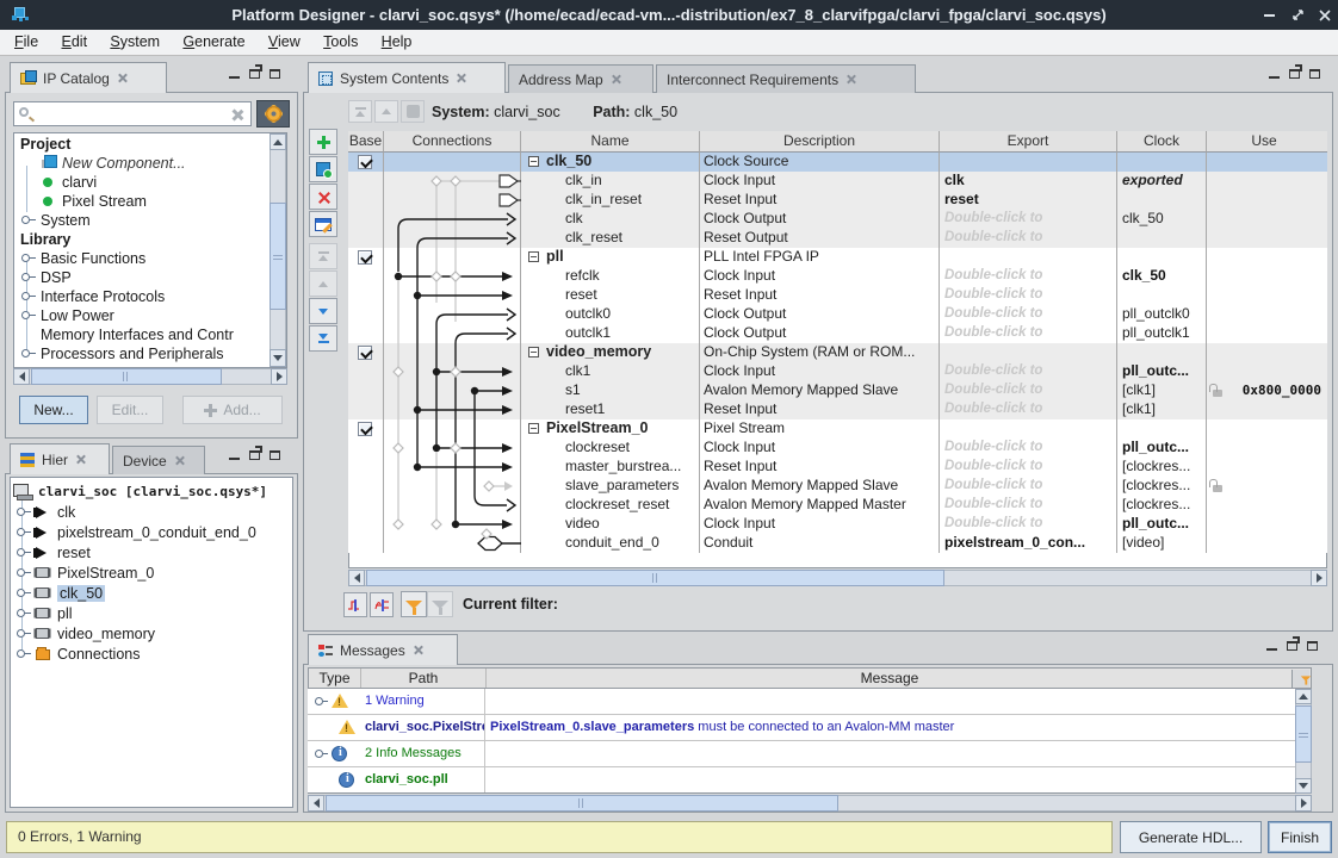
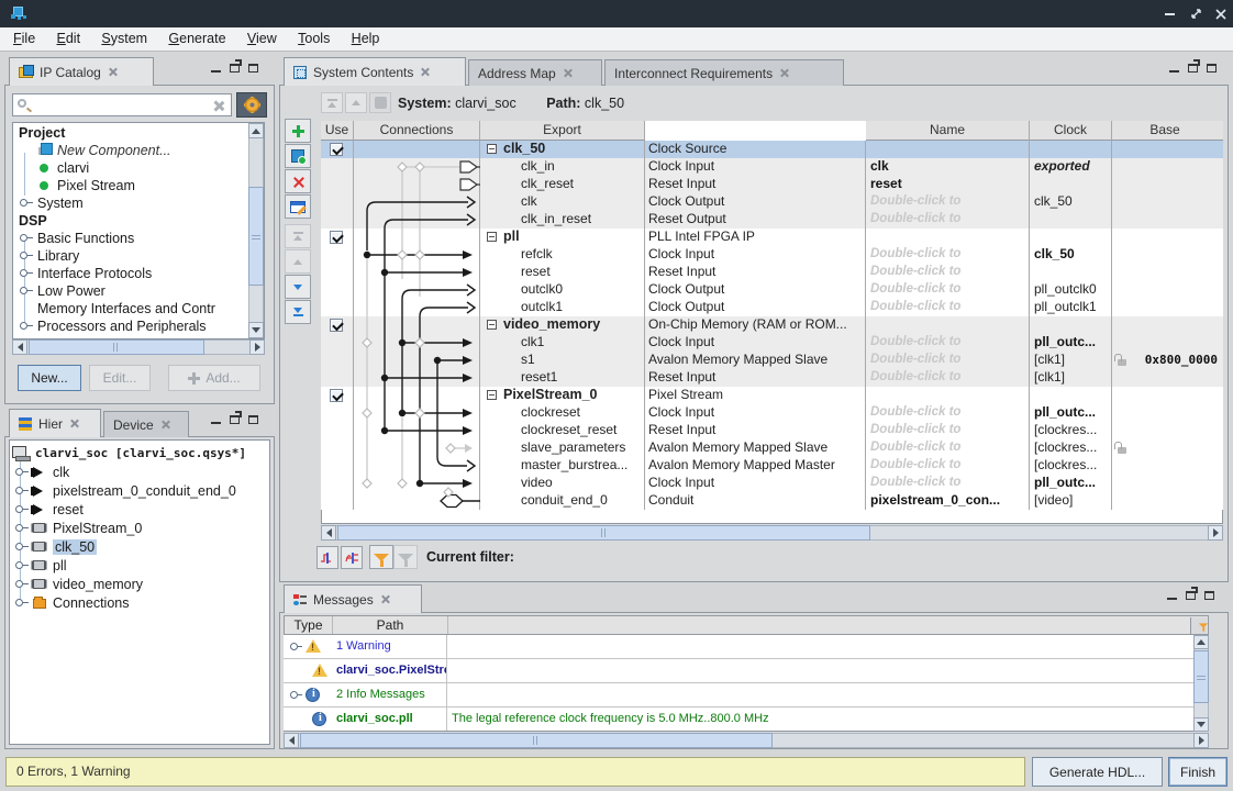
- Platform Designer - clarvi_soc.qsys* (/home/ecad/ecad-vm...-distribution/ex7_8_clarvifpga/clarvi_fpga/clarvi_soc.qsys)
  File Edit System Generate View Tools Help
  IP Catalog
  Project
  New Component...
  clarvi
  Pixel Stream
  System
- Library
+ DSP
  Basic Functions
- DSP
+ Library
  Interface Protocols
  Low Power
  Memory Interfaces and Contr
  Processors and Peripherals
  New...
  Edit...
  Add...
  Hier
  Device
  clarvi_soc [clarvi_soc.qsys*]
  clk
  pixelstream_0_conduit_end_0
  reset
  PixelStream_0
  clk_50
  pll
  video_memory
  Connections
  System Contents
  Address Map
  Interconnect Requirements
  System: clarvi_soc Path: clk_50
- Base
+ Use
  Connections
- Name
+ Export
- Description
- Export
+ Name
  Clock
- Use
+ Base
  clk_50
  Clock Source
  clk_in
  Clock Input
  clk
  exported
- clk_in_reset
+ clk_reset
  Reset Input
  reset
  clk
  Clock Output
  Double-click to
  clk_50
- clk_reset
+ clk_in_reset
  Reset Output
  Double-click to
  pll
  PLL Intel FPGA IP
  refclk
  Clock Input
  Double-click to
  clk_50
  reset
  Reset Input
  Double-click to
  outclk0
  Clock Output
  Double-click to
  pll_outclk0
  outclk1
  Clock Output
  Double-click to
  pll_outclk1
  video_memory
- On-Chip System (RAM or ROM...
+ On-Chip Memory (RAM or ROM...
  clk1
  Clock Input
  Double-click to
  pll_outc...
  s1
  Avalon Memory Mapped Slave
  Double-click to
  [clk1]
  0x800_0000
  reset1
  Reset Input
  Double-click to
  [clk1]
  PixelStream_0
  Pixel Stream
  clockreset
  Clock Input
  Double-click to
  pll_outc...
- master_burstrea...
+ clockreset_reset
  Reset Input
  Double-click to
  [clockres...
  slave_parameters
  Avalon Memory Mapped Slave
  Double-click to
  [clockres...
- clockreset_reset
+ master_burstrea...
  Avalon Memory Mapped Master
  Double-click to
  [clockres...
  video
  Clock Input
  Double-click to
  pll_outc...
  conduit_end_0
  Conduit
  pixelstream_0_con...
  [video]
  Current filter:
  Messages
  Type
  Path
- Message
  1 Warning
  clarvi_soc.PixelStre
- PixelStream_0.slave_parameters must be connected to an Avalon-MM master
  2 Info Messages
  clarvi_soc.pll
+ The legal reference clock frequency is 5.0 MHz..800.0 MHz
  0 Errors, 1 Warning
  Generate HDL...
  Finish
